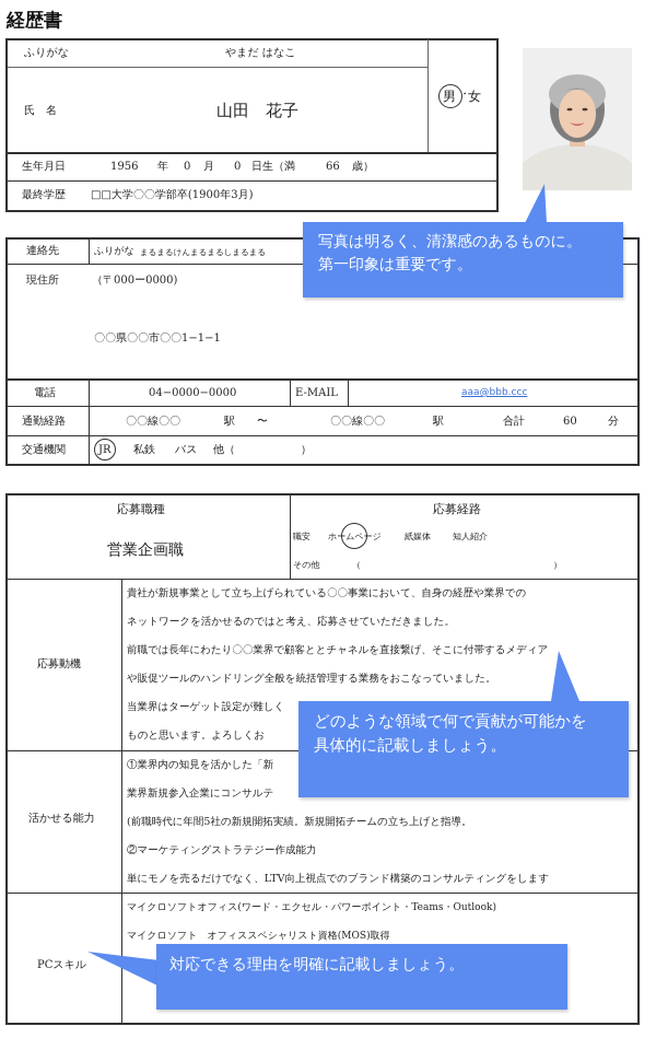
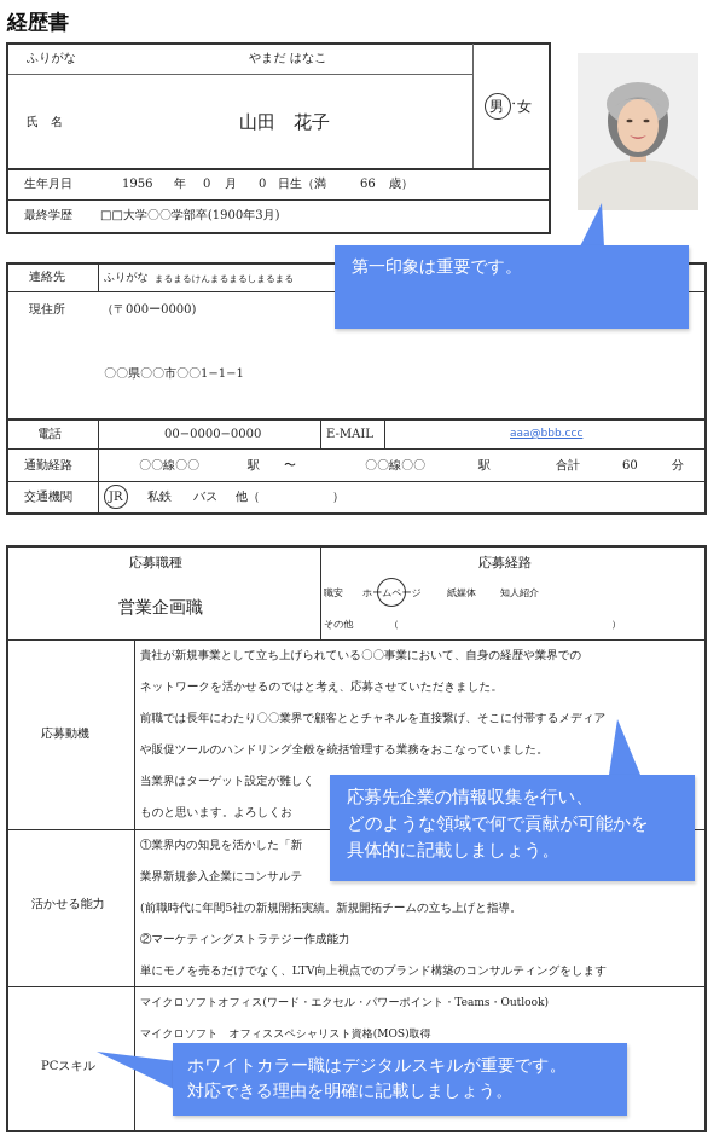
  経歴書
  ふりがな
  やまだ はなこ
  氏 名
  山田 花子
  男
  ・
  女
  生年月日
  1956
  年
  0
  月
  0
  日生（満
  66
  歳）
  最終学歴
  □□大学〇〇学部卒(1900年3月)
  連絡先
  ふりがな
  まるまるけんまるまるしまるまる
  現住所
  （〒000ー0000)
  〇〇県〇〇市〇〇1−1−1
  電話
- 04−0000−0000
+ 00−0000−0000
  E-MAIL
  aaa@bbb.ccc
  通勤経路
  〇〇線〇〇
  駅
  〜
  〇〇線〇〇
  駅
  合計
  60
  分
  交通機関
  JR
  私鉄
  バス
  他（
  ）
  応募職種
  営業企画職
  応募経路
  職安
  ホームページ
  紙媒体
  知人紹介
  その他
  （
  ）
  応募動機
  貴社が新規事業として立ち上げられている〇〇事業において、自身の経歴や業界での
  ネットワークを活かせるのではと考え、応募させていただきました。
  前職では長年にわたり〇〇業界で顧客ととチャネルを直接繋げ、そこに付帯するメディア
  や販促ツールのハンドリング全般を統括管理する業務をおこなっていました。
  当業界はターゲット設定が難しく
  ものと思います。よろしくお
  活かせる能力
  ①業界内の知見を活かした「新
  業界新規参入企業にコンサルテ
  (前職時代に年間5社の新規開拓実績。新規開拓チームの立ち上げと指導。
  ②マーケティングストラテジー作成能力
  単にモノを売るだけでなく、LTV向上視点でのブランド構築のコンサルティングをします
  PCスキル
  マイクロソフトオフィス(ワード・エクセル・パワーポイント・Teams・Outlook)
  マイクロソフト オフィススペシャリスト資格(MOS)取得
- 写真は明るく、清潔感のあるものに。
  第一印象は重要です。
+ 応募先企業の情報収集を行い、
  どのような領域で何で貢献が可能かを
  具体的に記載しましょう。
+ ホワイトカラー職はデジタルスキルが重要です。
  対応できる理由を明確に記載しましょう。
